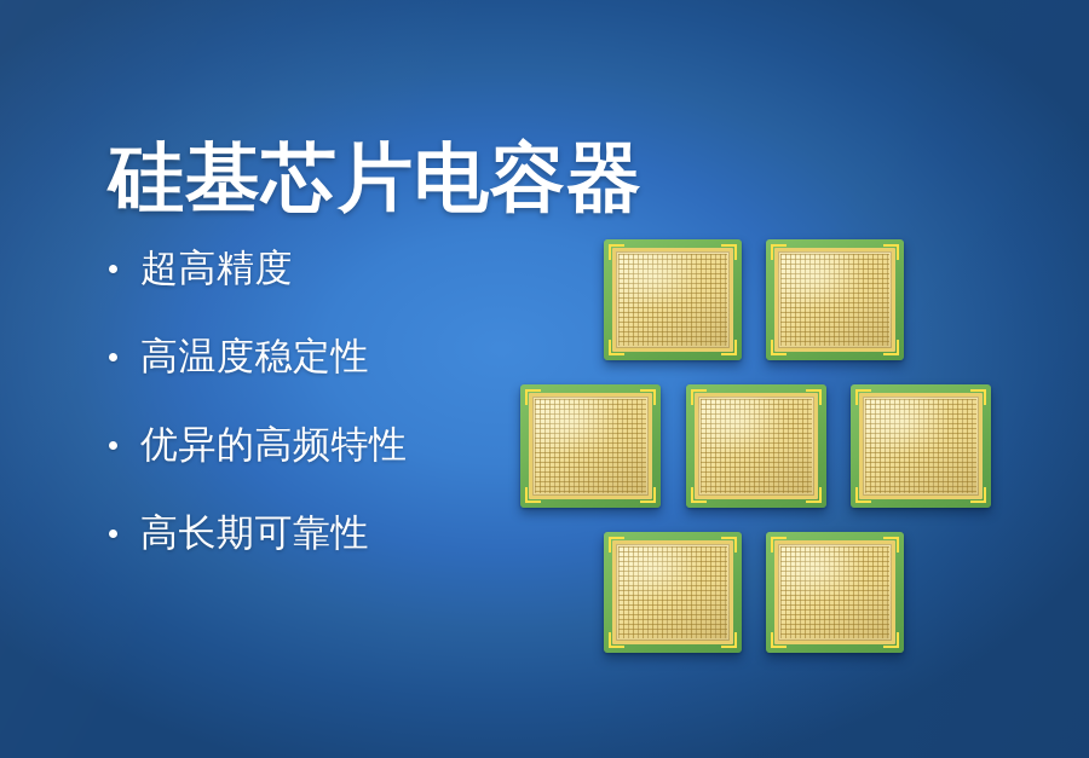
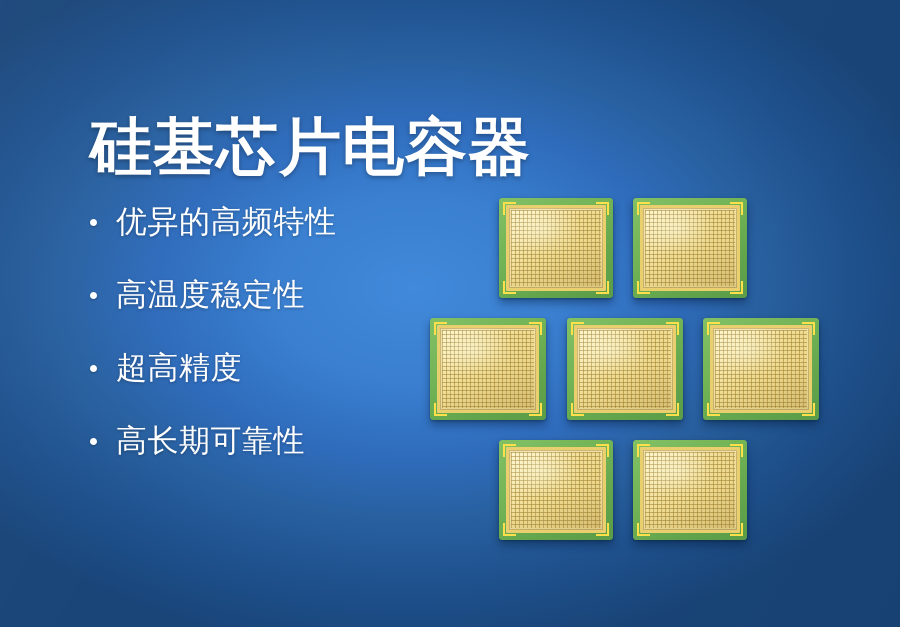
  硅基芯片电容器
- 超高精度
+ 优异的高频特性
  高温度稳定性
- 优异的高频特性
+ 超高精度
  高长期可靠性
